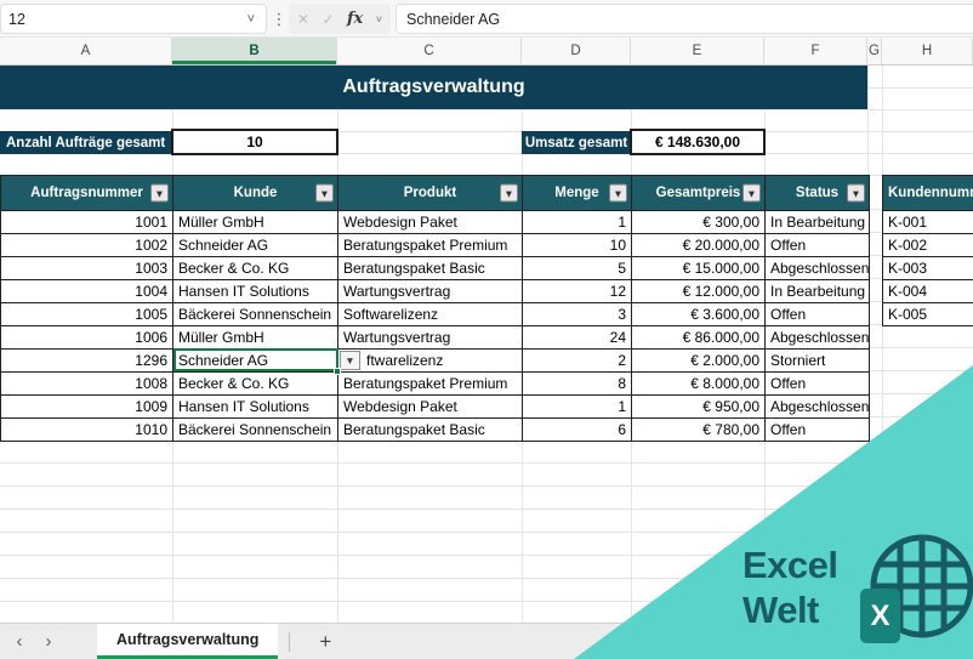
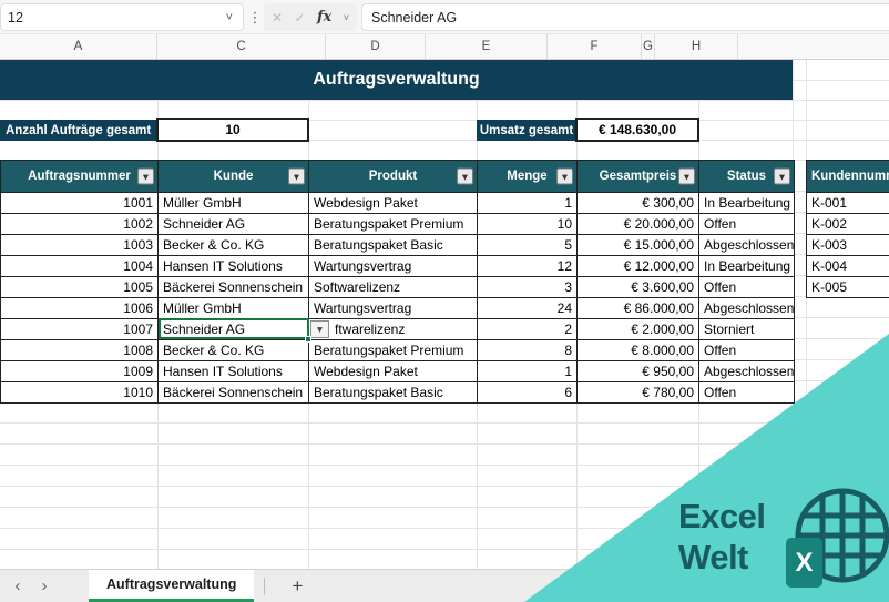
  12
  ˅
  ⋮
  ✕
  ✓
  fx
  ˅
  Schneider AG
  A
- B
  C
  D
  E
  F
  G
  H
  Auftragsverwaltung
  Anzahl Aufträge gesamt
  10
  Umsatz gesamt
  € 148.630,00
  Auftragsnummer
  ▼
  Kunde
  ▼
  Produkt
  ▼
  Menge
  ▼
  Gesamtpreis
  ▼
  Status
  ▼
  1001
  Müller GmbH
  Webdesign Paket
  1
  € 300,00
  In Bearbeitung
  1002
  Schneider AG
  Beratungspaket Premium
  10
  € 20.000,00
  Offen
  1003
  Becker & Co. KG
  Beratungspaket Basic
  5
  € 15.000,00
  Abgeschlossen
  1004
  Hansen IT Solutions
  Wartungsvertrag
  12
  € 12.000,00
  In Bearbeitung
  1005
  Bäckerei Sonnenschein
  Softwarelizenz
  3
  € 3.600,00
  Offen
  1006
  Müller GmbH
  Wartungsvertrag
  24
  € 86.000,00
  Abgeschlossen
- 1296
+ 1007
  Schneider AG
  ▼
  ftwarelizenz
  2
  € 2.000,00
  Storniert
  1008
  Becker & Co. KG
  Beratungspaket Premium
  8
  € 8.000,00
  Offen
  1009
  Hansen IT Solutions
  Webdesign Paket
  1
  € 950,00
  Abgeschlossen
  1010
  Bäckerei Sonnenschein
  Beratungspaket Basic
  6
  € 780,00
  Offen
  Kundennum
  K-001
  K-002
  K-003
  K-004
  K-005
  ‹
  ›
  Auftragsverwaltung
  +
  Excel
  Welt
  X
